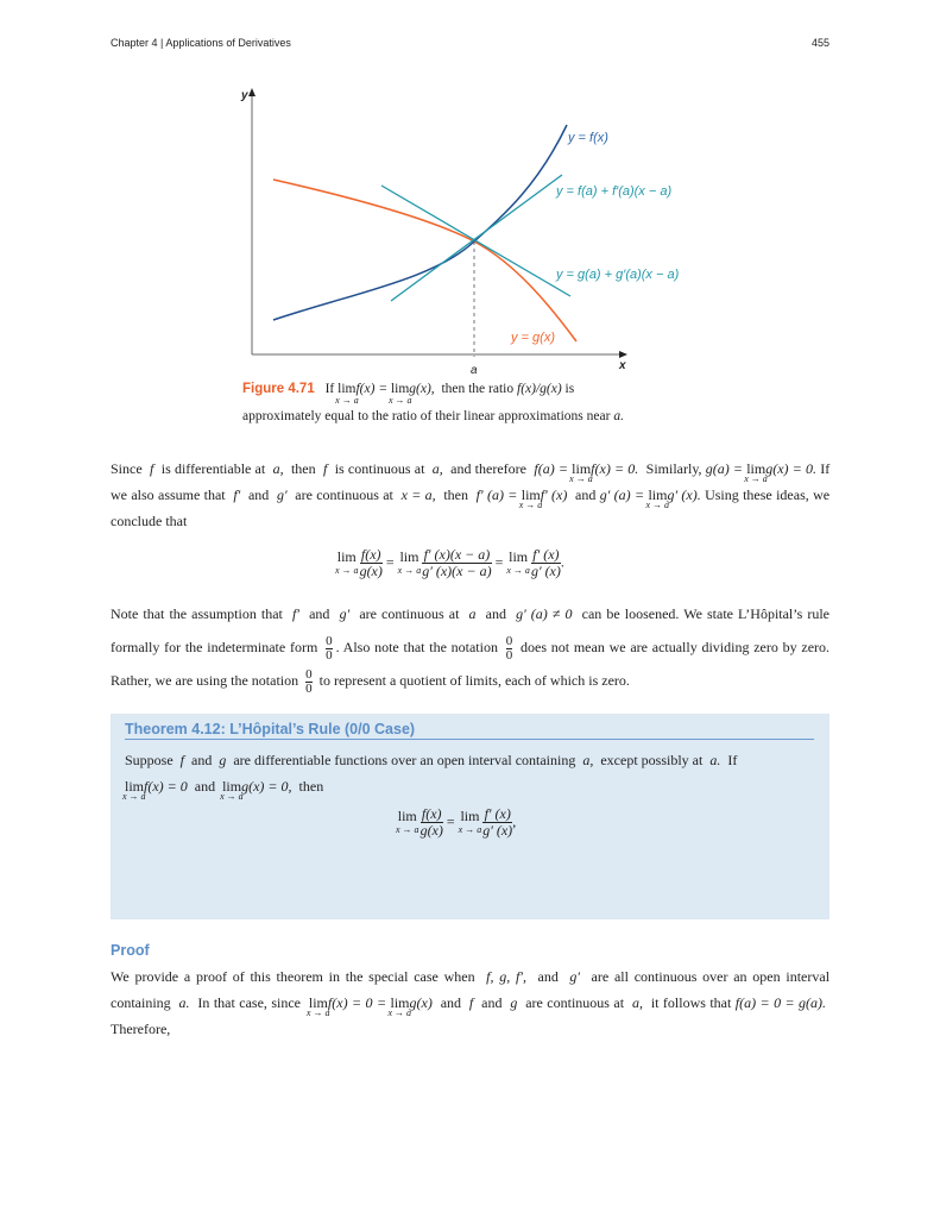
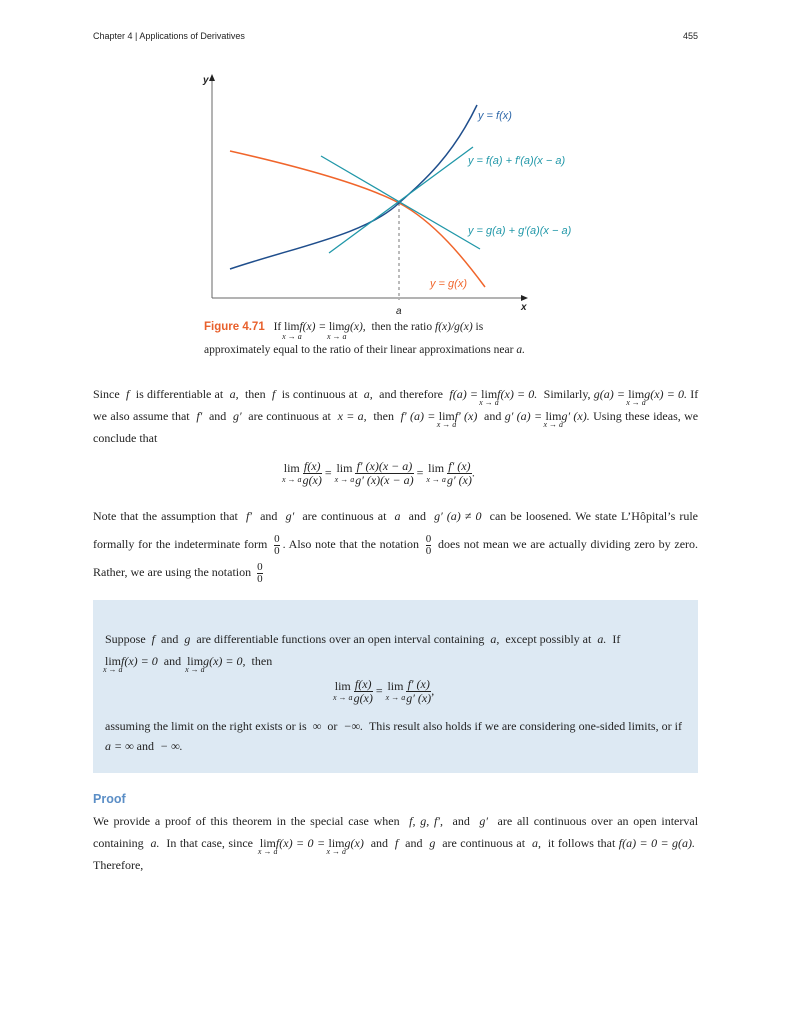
  Chapter 4 | Applications of Derivatives
  455
  y
  x
  a
  y = f(x)
  y = f(a) + f′(a)(x − a)
  y = g(a) + g′(a)(x − a)
  y = g(x)
  Figure 4.71 If lim
  x → a
  f(x) = lim
  x → a
  g(x), then the ratio f(x)/g(x) is
  approximately equal to the ratio of their linear approximations near a.
  Since f is differentiable at a, then f is continuous at a, and therefore f(a) = lim
  x → a
  f(x) = 0. Similarly, g(a) = lim
  x → a
  g(x) = 0. If we also assume that f′ and g′ are continuous at x = a, then f′ (a) = lim
  x → a
  f′ (x) and g′ (a) = lim
  x → a
  g′ (x). Using these ideas, we conclude that
  lim
  x → a
  f(x)
  g(x)
  =
  lim
  x → a
  f′ (x)(x − a)
  g′ (x)(x − a)
  =
  lim
  x → a
  f′ (x)
  g′ (x)
  .
  Note that the assumption that f′ and g′ are continuous at a and g′ (a) ≠ 0 can be loosened. We state L’Hôpital’s rule formally for the indeterminate form
  0
  0
  . Also note that the notation
  0
  0
  does not mean we are actually dividing zero by zero. Rather, we are using the notation
  0
  0
- to represent a quotient of limits, each of which is zero.
- Theorem 4.12: L’Hôpital’s Rule (0/0 Case)
  Suppose f and g are differentiable functions over an open interval containing a, except possibly at a. If
  lim
  x → a
  f(x) = 0 and lim
  x → a
  g(x) = 0, then
  lim
  x → a
  f(x)
  g(x)
  =
  lim
  x → a
  f′ (x)
  g′ (x)
  ,
+ assuming the limit on the right exists or is ∞ or −∞. This result also holds if we are considering one-sided limits, or if a = ∞ and − ∞.
  Proof
  We provide a proof of this theorem in the special case when f, g, f′, and g′ are all continuous over an open interval containing a. In that case, since lim
  x → a
  f(x) = 0 = lim
  x → a
  g(x) and f and g are continuous at a, it follows that f(a) = 0 = g(a). Therefore,
